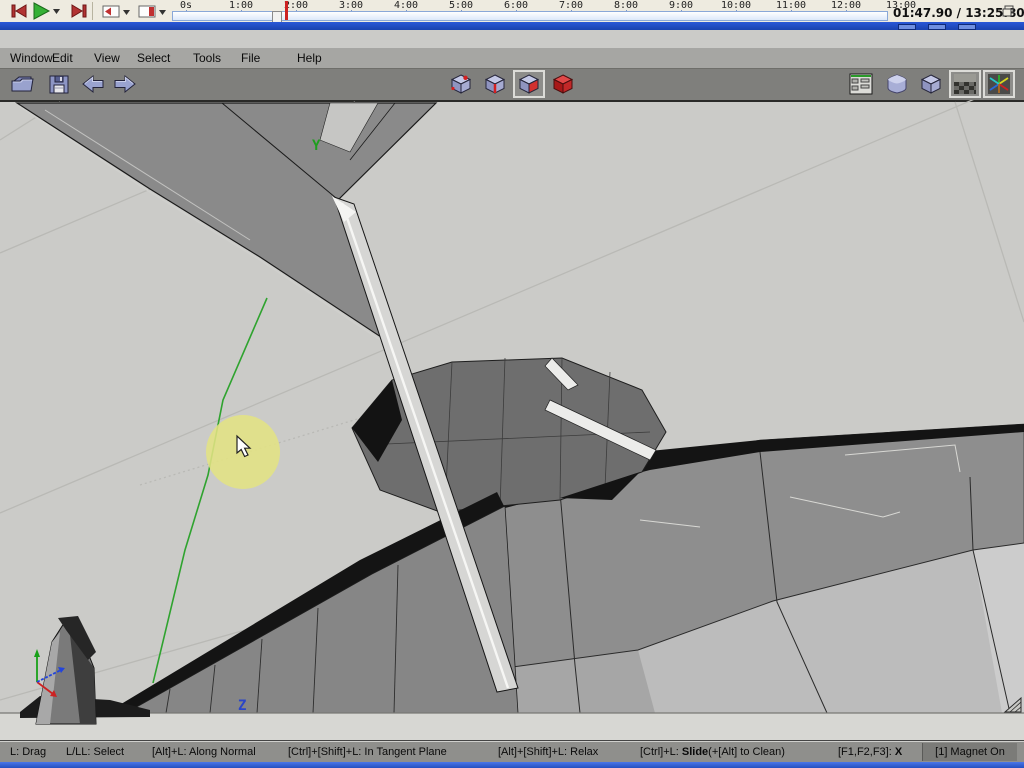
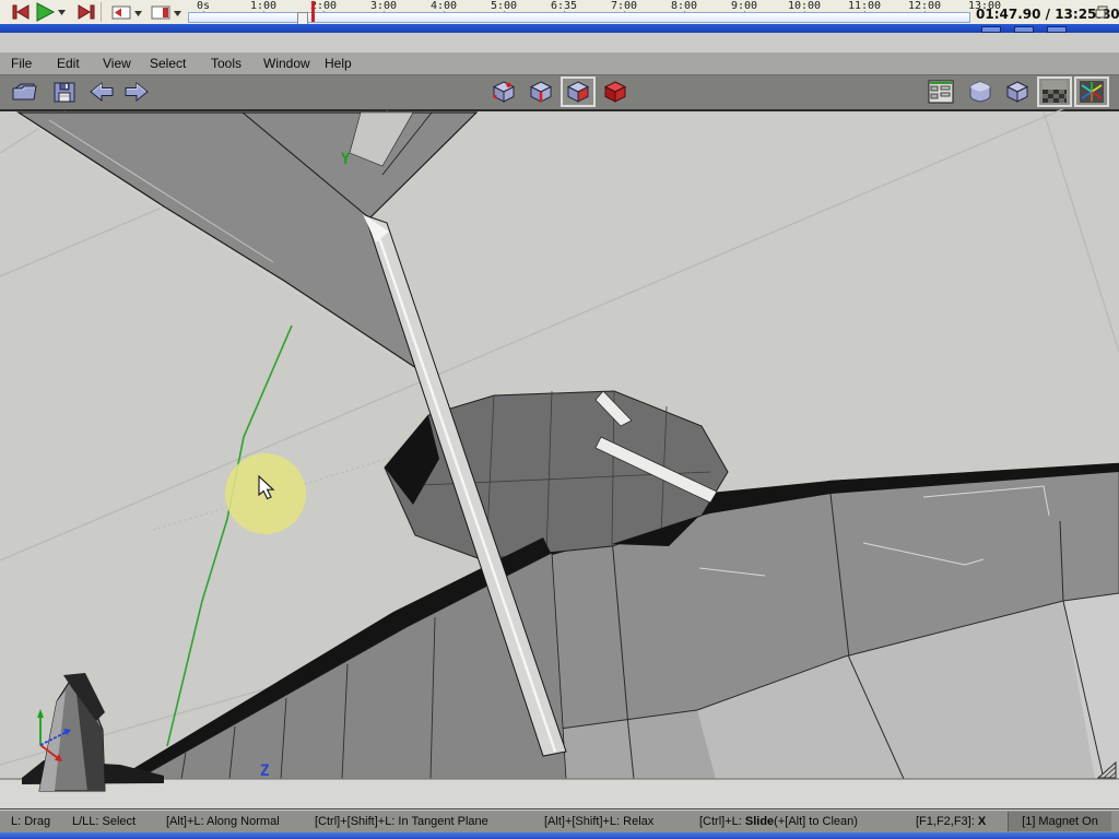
  0s
  1:00
  :00
  3:00
  4:00
  5:00
- 6:00
+ 6:35
  7:00
  8:00
  9:00
  10:00
  11:00
  12:00
  13:00
  01:47.90 / 13:250
- Window
+ File
  Edit
  View
  Select
  Tools
- File
+ Window
  Help
  Y
  Z
  L: Drag
  L/LL: Select
  [Alt]+L: Along Normal
  [Ctrl]+[Shift]+L: In Tangent Plane
  [Alt]+[Shift]+L: Relax
  [Ctrl]+L: Slide(+[Alt] to Clean)
  [F1,F2,F3]: X
  [1] Magnet On
